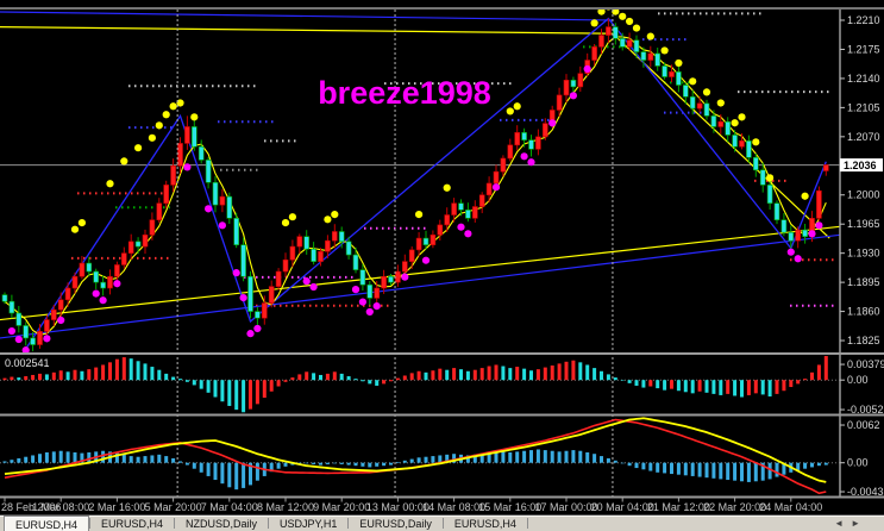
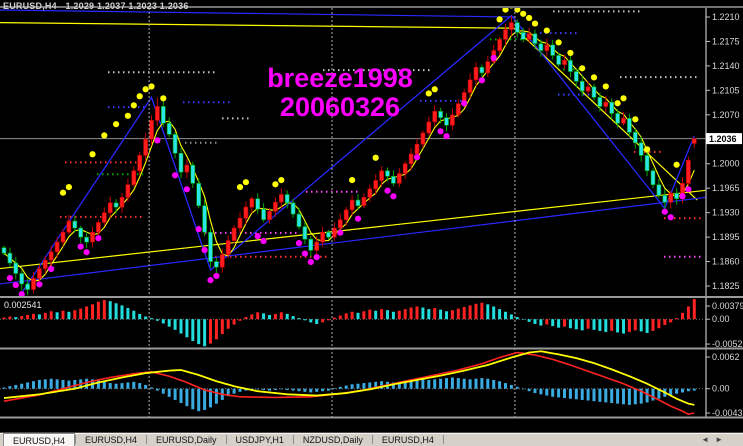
+ EURUSD,H4 1.2029 1.2037 1.2023 1.2036
  breeze1998
+ 20060326
  0.002541
  1.2210
  1.2175
  1.2140
  1.2105
  1.2070
  1.2000
  1.1965
  1.1930
  1.1895
  1.1860
  1.1825
  0.00379
  0.00
  -0.0052
  0.0062
  0.00
  -0.0043
  1.2036
- 28 Feb 2006
- 1 Mar 08:00
- 2 Mar 16:00
- 5 Mar 20:00
- 7 Mar 04:00
- 8 Mar 12:00
- 9 Mar 20:00
- 13 Mar 00:00
- 14 Mar 08:00
- 15 Mar 16:00
- 17 Mar 00:00
- 20 Mar 04:00
- 21 Mar 12:00
- 22 Mar 20:00
- 24 Mar 04:00
  EURUSD,H4
  EURUSD,H4
- NZDUSD,Daily
+ EURUSD,Daily
  USDJPY,H1
- EURUSD,Daily
+ NZDUSD,Daily
  EURUSD,H4
  ◄►
